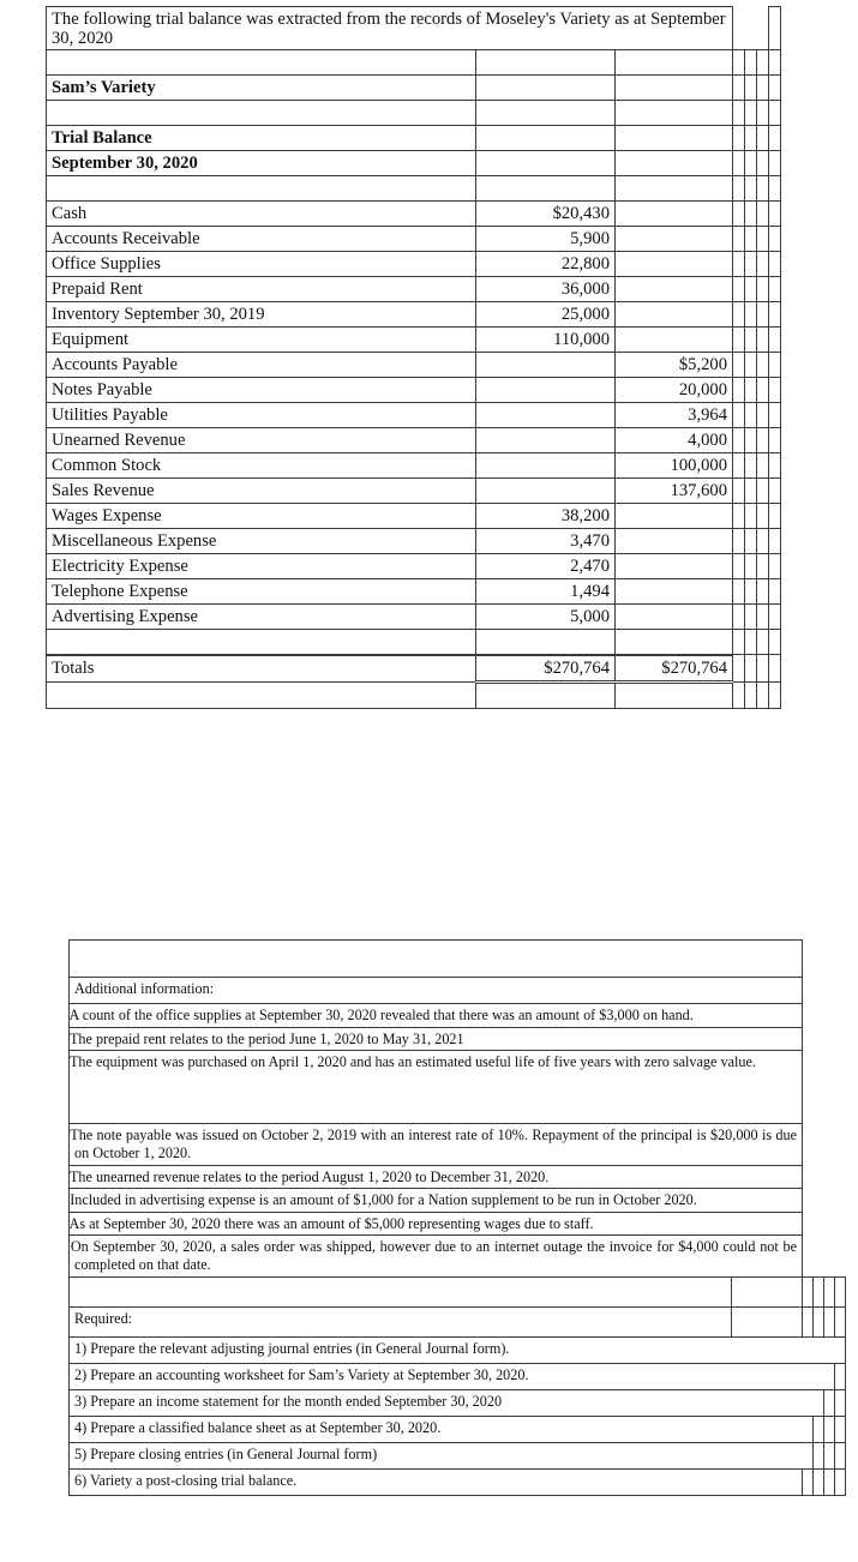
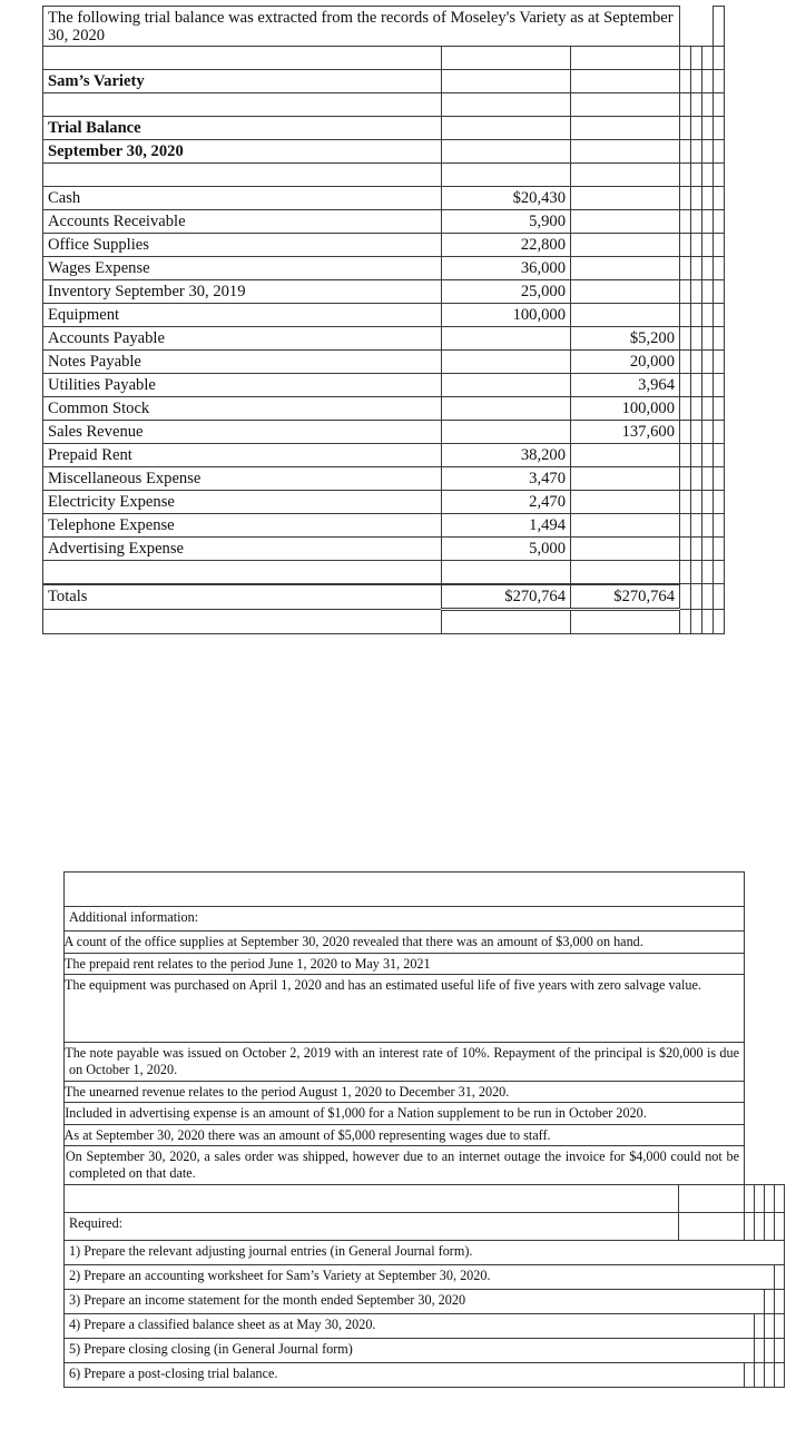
  The following trial balance was extracted from the records of Moseley's Variety as at September 30, 2020
  Sam’s Variety
  Trial Balance
  September 30, 2020
  Cash	$20,430
  Accounts Receivable	5,900
  Office Supplies	22,800
- Prepaid Rent	36,000
+ Wages Expense	36,000
  Inventory September 30, 2019	25,000
- Equipment	110,000
+ Equipment	100,000
  Accounts Payable		$5,200
  Notes Payable		20,000
  Utilities Payable		3,964
- Unearned Revenue		4,000
  Common Stock		100,000
  Sales Revenue		137,600
- Wages Expense	38,200
+ Prepaid Rent	38,200
  Miscellaneous Expense	3,470
  Electricity Expense	2,470
  Telephone Expense	1,494
  Advertising Expense	5,000
  Totals	$270,764	$270,764
  Additional information:
  A count of the office supplies at September 30, 2020 revealed that there was an amount of $3,000 on hand.
  The prepaid rent relates to the period June 1, 2020 to May 31, 2021
  The equipment was purchased on April 1, 2020 and has an estimated useful life of five years with zero salvage value.
  The note payable was issued on October 2, 2019 with an interest rate of 10%. Repayment of the principal is $20,000 is due on October 1, 2020.
  The unearned revenue relates to the period August 1, 2020 to December 31, 2020.
  Included in advertising expense is an amount of $1,000 for a Nation supplement to be run in October 2020.
  As at September 30, 2020 there was an amount of $5,000 representing wages due to staff.
  On September 30, 2020, a sales order was shipped, however due to an internet outage the invoice for $4,000 could not be completed on that date.
  Required:
  1) Prepare the relevant adjusting journal entries (in General Journal form).
  2) Prepare an accounting worksheet for Sam’s Variety at September 30, 2020.
  3) Prepare an income statement for the month ended September 30, 2020
- 4) Prepare a classified balance sheet as at September 30, 2020.
+ 4) Prepare a classified balance sheet as at May 30, 2020.
- 5) Prepare closing entries (in General Journal form)
+ 5) Prepare closing closing (in General Journal form)
- 6) Variety a post-closing trial balance.
+ 6) Prepare a post-closing trial balance.
